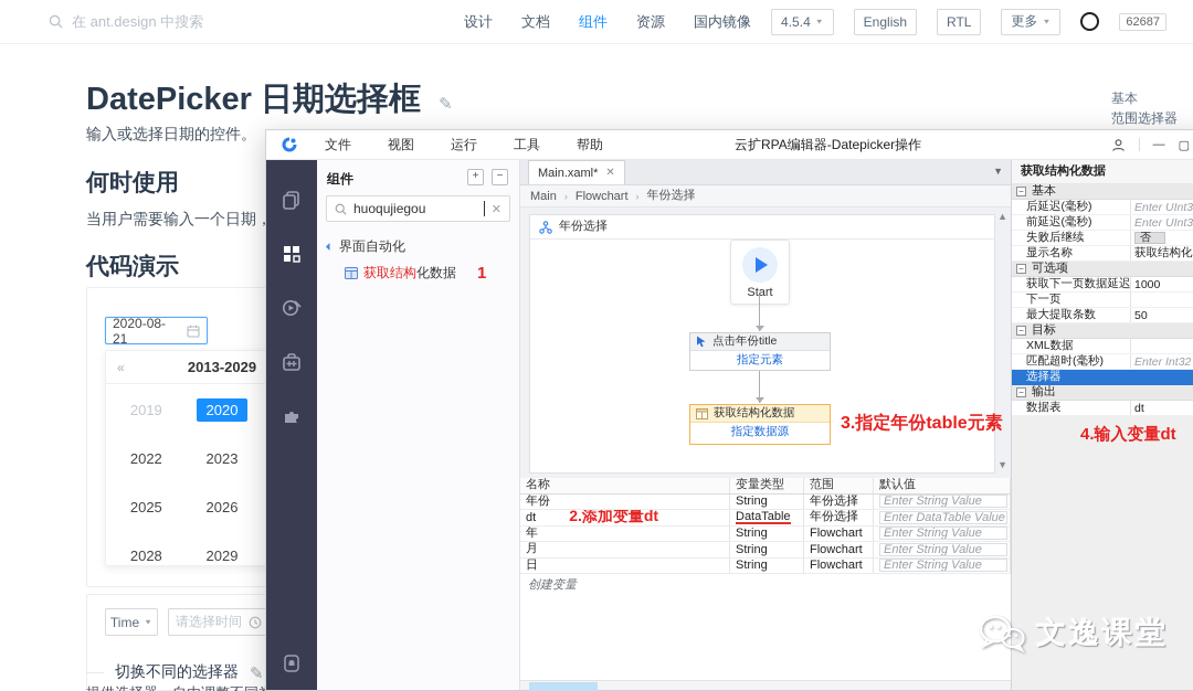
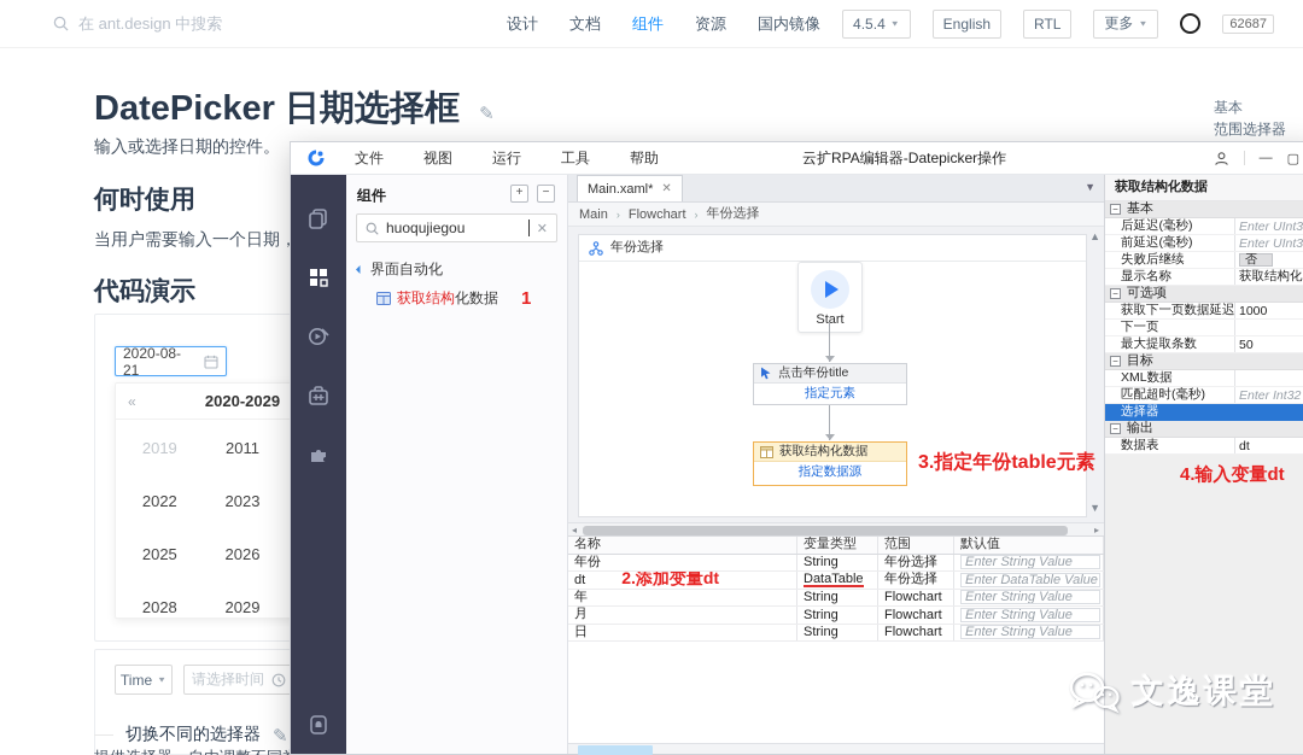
  在 ant.design 中搜索
  设计
  文档
  组件
  资源
  国内镜像
  4.5.4
  English
  RTL
  更多
  62687
  DatePicker 日期选择框 ✎
  输入或选择日期的控件。
  何时使用
  代码演示
  基本
  范围选择器
  2020-08-21
  «
- 2013-2029
+ 2020-2029
  2019
- 2020
+ 2011
  2022
  2023
  2025
  2026
  2028
  2029
  Time
  请选择时间
  切换不同的选择器
  ✎
  文件
  视图
  运行
  工具
  帮助
  云扩RPA编辑器-Datepicker操作
  —
  ▢
  组件
  +
  −
  huoqujiegou
  ✕
  界面自动化
  获取结构
  化数据
  1
  Main.xaml*
  ✕
  ▼
  Main
  ›
  Flowchart
  ›
  年份选择
  年份选择
  Start
  点击年份title
  指定元素
  获取结构化数据
  指定数据源
  3.指定年份table元素
  ▲
  ▼
+ ◂
+ ▸
  名称
  变量类型
  范围
  默认值
  年份
  String
  年份选择
  Enter String Value
  dt
  2.添加变量dt
  DataTable
  年份选择
  Enter DataTable Value
  年
  String
  Flowchart
  Enter String Value
  月
  String
  Flowchart
  Enter String Value
  日
  String
  Flowchart
  Enter String Value
- 创建变量
  获取结构化数据
  −
  基本
  后延迟(毫秒)
  Enter UInt3
  前延迟(毫秒)
  Enter UInt3
  失败后继续
  否
  显示名称
  获取结构化
  −
  可选项
  获取下一页数据延迟
  1000
  下一页
  最大提取条数
  50
  −
  目标
  XML数据
  匹配超时(毫秒)
  Enter Int32
  选择器
  −
  输出
  数据表
  dt
  4.输入变量dt
  文逸课堂
